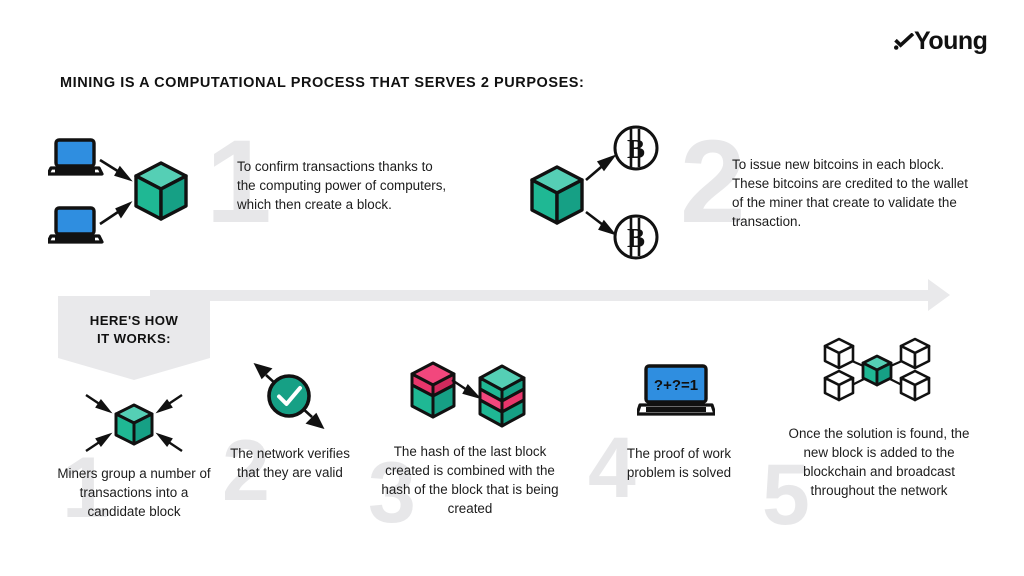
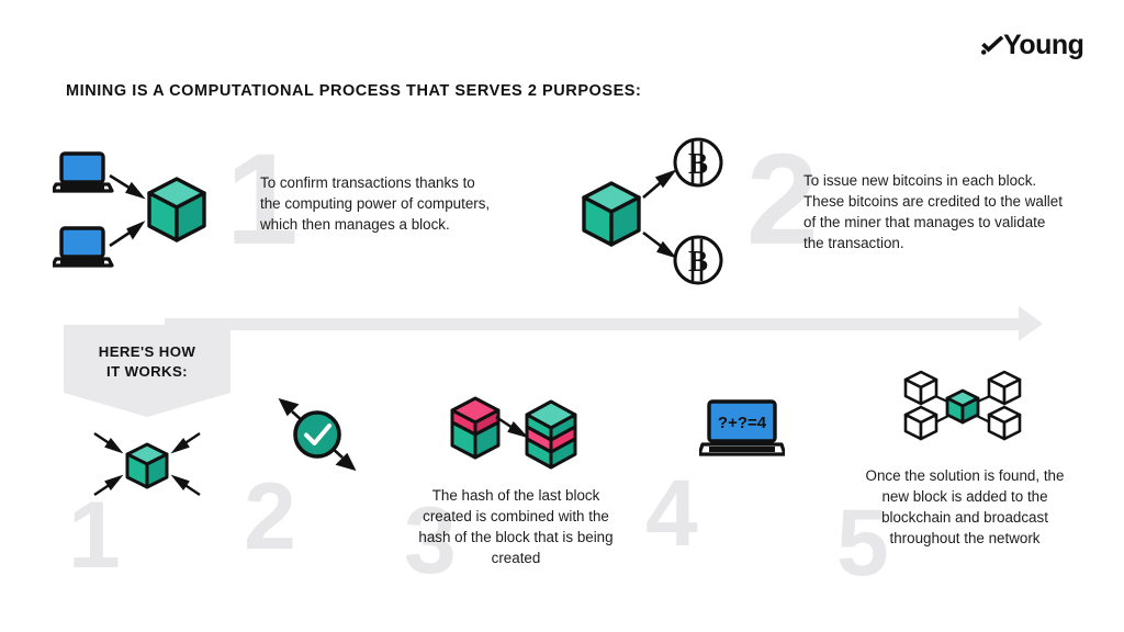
  Young
  MINING IS A COMPUTATIONAL PROCESS THAT SERVES 2 PURPOSES:
  1
- To confirm transactions thanks to the computing power of computers, which then create a block.
+ To confirm transactions thanks to the computing power of computers, which then manages a block.
  B
  B
  2
- To issue new bitcoins in each block. These bitcoins are credited to the wallet of the miner that create to validate the transaction.
+ To issue new bitcoins in each block. These bitcoins are credited to the wallet of the miner that manages to validate the transaction.
  HERE'S HOW
  IT WORKS:
  1
- Miners group a number of transactions into a candidate block
  2
- The network verifies that they are valid
  3
  The hash of the last block created is combined with the hash of the block that is being created
- ?+?=1
+ ?+?=4
  4
- The proof of work problem is solved
  5
  Once the solution is found, the new block is added to the blockchain and broadcast throughout the network
